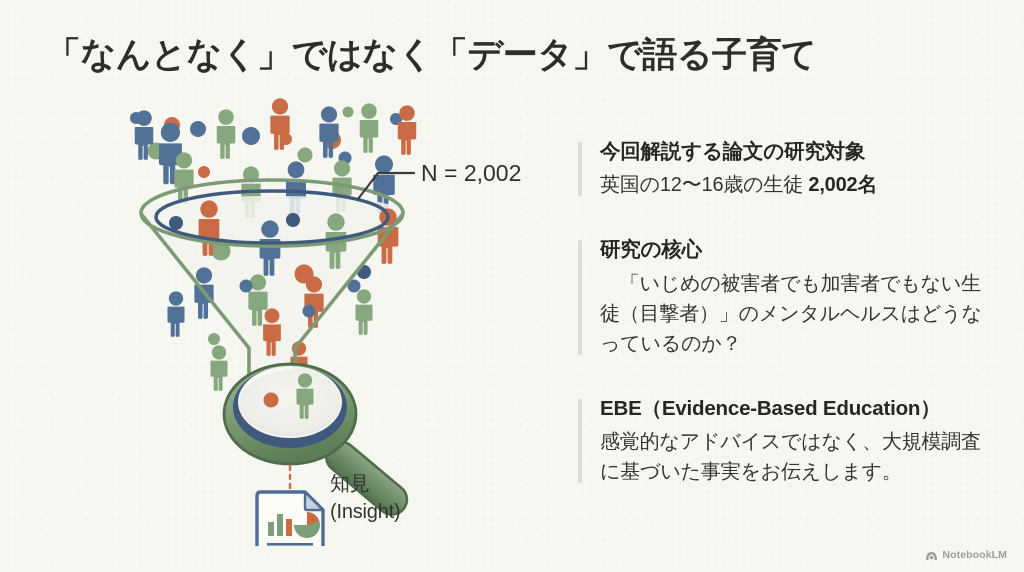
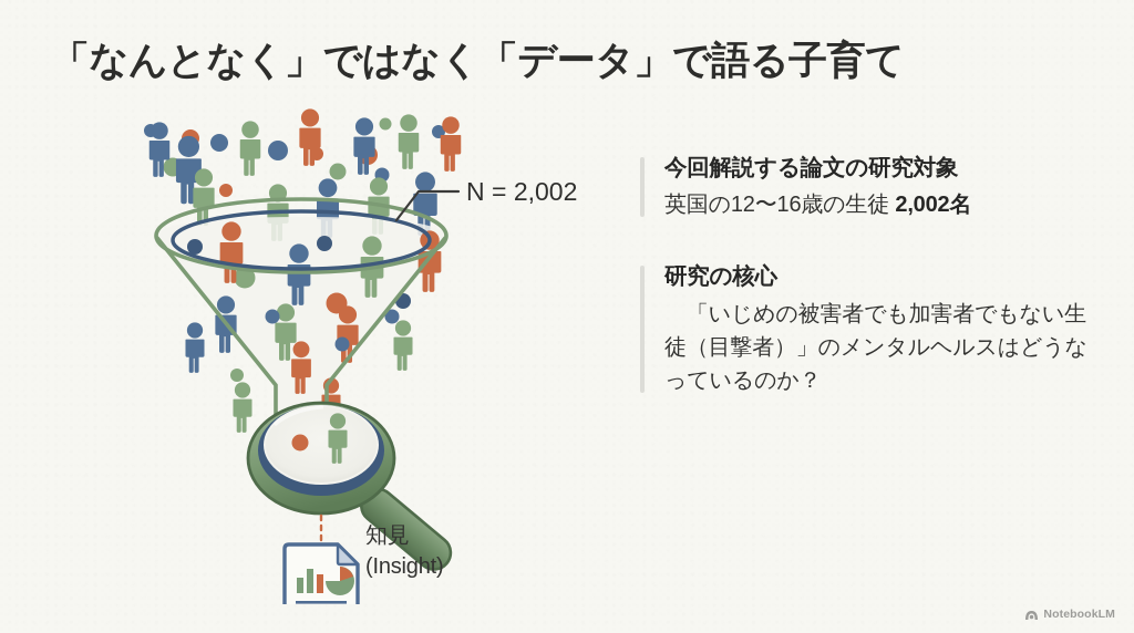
  「なんとなく」ではなく「データ」で語る子育て
  N = 2,002
  知見
  (Insight)
  今回解説する論文の研究対象
  英国の12〜16歳の生徒 2,002名
  研究の核心
  「いじめの被害者でも加害者でもない生徒（目撃者）」のメンタルヘルスはどうなっているのか？
- EBE（Evidence-Based Education）
- 感覚的なアドバイスではなく、大規模調査に基づいた事実をお伝えします。
  NotebookLM
